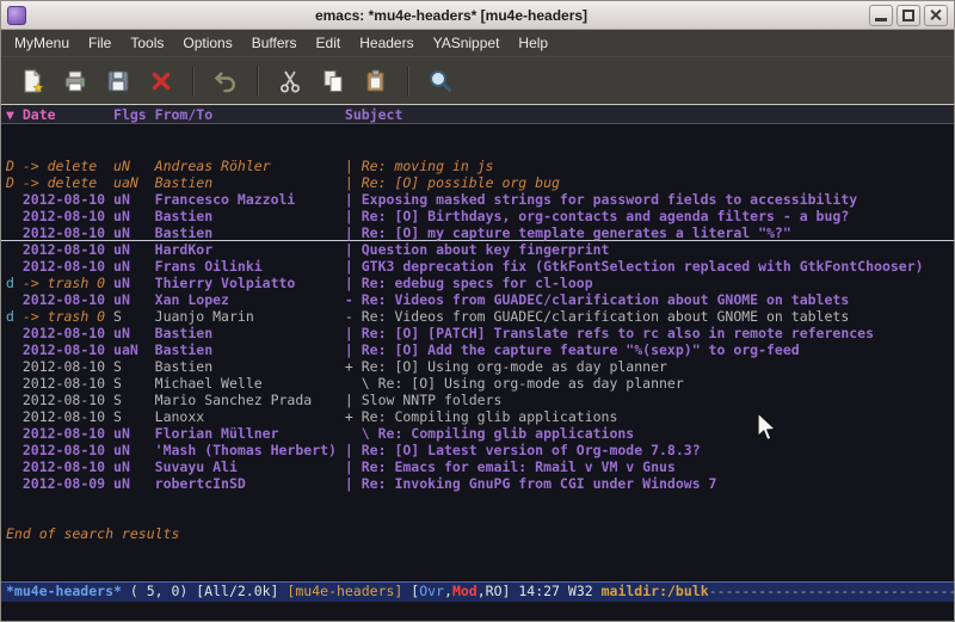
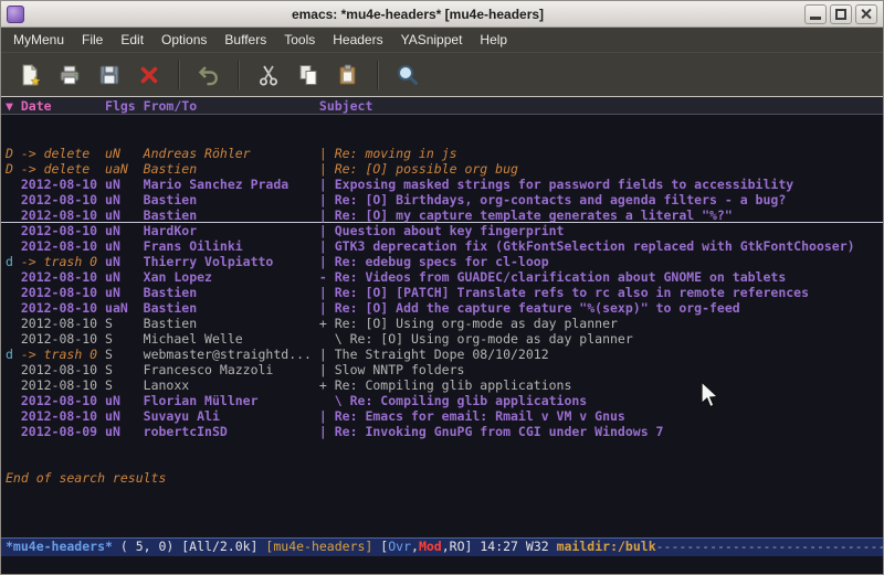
  emacs: *mu4e-headers* [mu4e-headers]
  MyMenu
  File
- Tools
+ Edit
  Options
  Buffers
- Edit
+ Tools
  Headers
  YASnippet
  Help
  ▼ Date Flgs From/To Subject
  D -> delete uN Andreas Röhler | Re: moving in js
  D -> delete uaN Bastien | Re: [O] possible org bug
- 2012-08-10 uN Francesco Mazzoli | Exposing masked strings for password fields to accessibility
+ 2012-08-10 uN Mario Sanchez Prada | Exposing masked strings for password fields to accessibility
  2012-08-10 uN Bastien | Re: [O] Birthdays, org-contacts and agenda filters - a bug?
  2012-08-10 uN Bastien | Re: [O] my capture template generates a literal "%?"
  2012-08-10 uN HardKor | Question about key fingerprint
  2012-08-10 uN Frans Oilinki | GTK3 deprecation fix (GtkFontSelection replaced with GtkFontChooser)
  d -> trash 0 uN Thierry Volpiatto | Re: edebug specs for cl-loop
  2012-08-10 uN Xan Lopez - Re: Videos from GUADEC/clarification about GNOME on tablets
- d -> trash 0 S Juanjo Marin - Re: Videos from GUADEC/clarification about GNOME on tablets
  2012-08-10 uN Bastien | Re: [O] [PATCH] Translate refs to rc also in remote references
  2012-08-10 uaN Bastien | Re: [O] Add the capture feature "%(sexp)" to org-feed
  2012-08-10 S Bastien + Re: [O] Using org-mode as day planner
  2012-08-10 S Michael Welle \ Re: [O] Using org-mode as day planner
+ d -> trash 0 S webmaster@straightd... | The Straight Dope 08/10/2012
- 2012-08-10 S Mario Sanchez Prada | Slow NNTP folders
+ 2012-08-10 S Francesco Mazzoli | Slow NNTP folders
  2012-08-10 S Lanoxx + Re: Compiling glib applications
  2012-08-10 uN Florian Müllner \ Re: Compiling glib applications
- 2012-08-10 uN 'Mash (Thomas Herbert) | Re: [O] Latest version of Org-mode 7.8.3?
  2012-08-10 uN Suvayu Ali | Re: Emacs for email: Rmail v VM v Gnus
  2012-08-09 uN robertcInSD | Re: Invoking GnuPG from CGI under Windows 7
  End of search results
  *mu4e-headers* ( 5, 0) [All/2.0k] [mu4e-headers] [Ovr,Mod,RO] 14:27 W32 maildir:/bulk------------------------------
